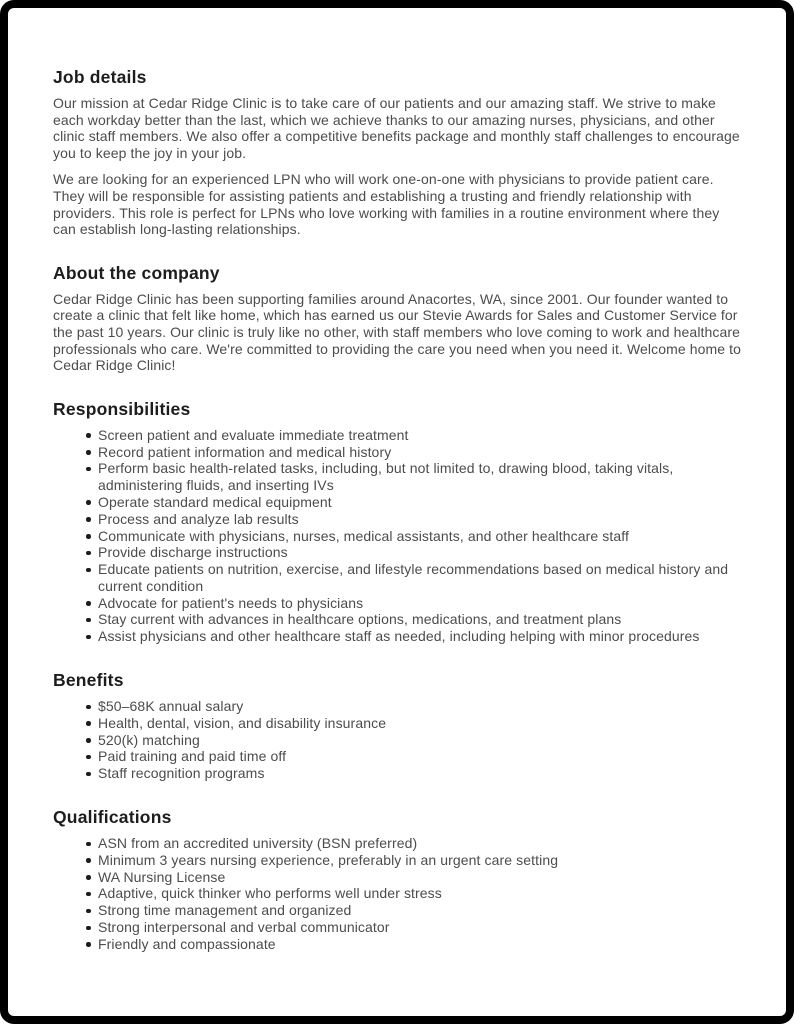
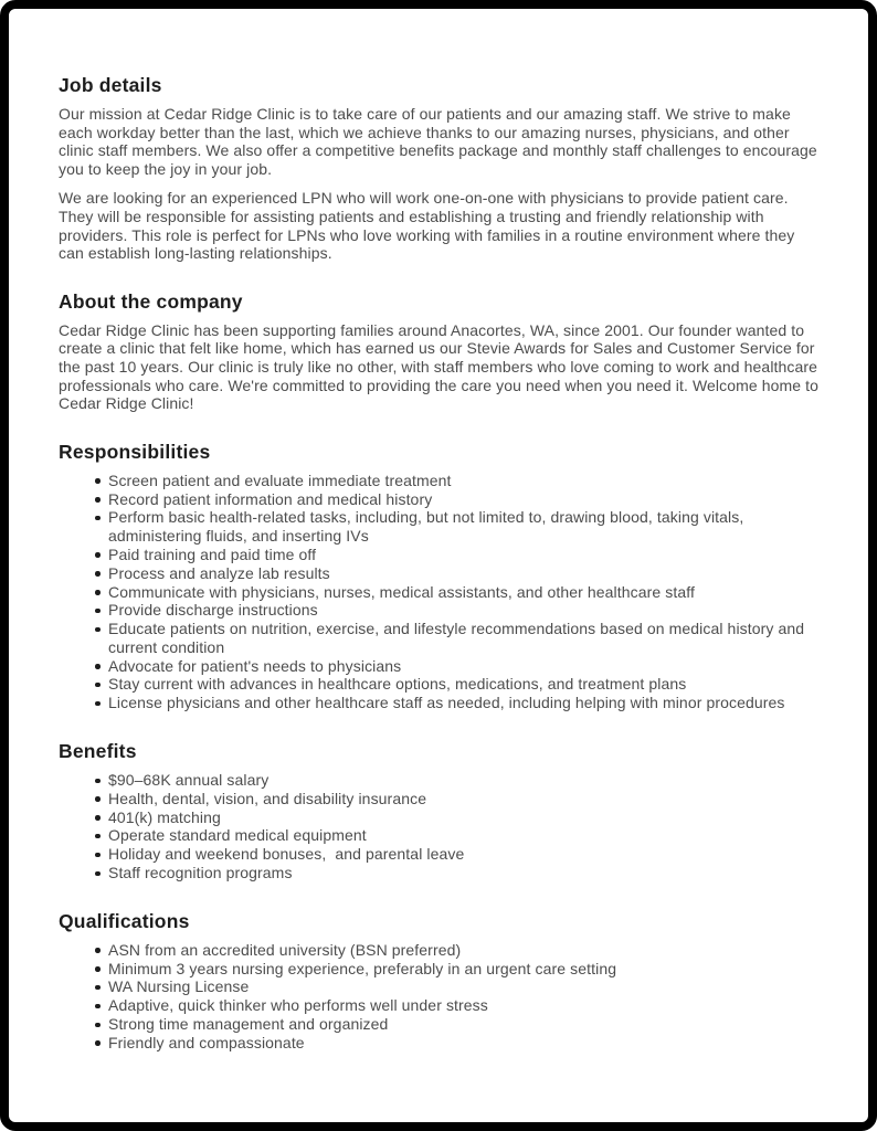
  Job details
  Our mission at Cedar Ridge Clinic is to take care of our patients and our amazing staff. We strive to make each workday better than the last, which we achieve thanks to our amazing nurses, physicians, and other clinic staff members. We also offer a competitive benefits package and monthly staff challenges to encourage you to keep the joy in your job.
  We are looking for an experienced LPN who will work one-on-one with physicians to provide patient care. They will be responsible for assisting patients and establishing a trusting and friendly relationship with providers. This role is perfect for LPNs who love working with families in a routine environment where they can establish long-lasting relationships.
  About the company
  Cedar Ridge Clinic has been supporting families around Anacortes, WA, since 2001. Our founder wanted to create a clinic that felt like home, which has earned us our Stevie Awards for Sales and Customer Service for the past 10 years. Our clinic is truly like no other, with staff members who love coming to work and healthcare professionals who care. We're committed to providing the care you need when you need it. Welcome home to Cedar Ridge Clinic!
  Responsibilities
  Screen patient and evaluate immediate treatment
  Record patient information and medical history
  Perform basic health-related tasks, including, but not limited to, drawing blood, taking vitals, administering fluids, and inserting IVs
- Operate standard medical equipment
+ Paid training and paid time off
  Process and analyze lab results
  Communicate with physicians, nurses, medical assistants, and other healthcare staff
  Provide discharge instructions
  Educate patients on nutrition, exercise, and lifestyle recommendations based on medical history and current condition
  Advocate for patient's needs to physicians
  Stay current with advances in healthcare options, medications, and treatment plans
- Assist physicians and other healthcare staff as needed, including helping with minor procedures
+ License physicians and other healthcare staff as needed, including helping with minor procedures
  Benefits
- $50–68K annual salary
+ $90–68K annual salary
  Health, dental, vision, and disability insurance
- 520(k) matching
+ 401(k) matching
- Paid training and paid time off
+ Operate standard medical equipment
+ Holiday and weekend bonuses, and parental leave
  Staff recognition programs
  Qualifications
  ASN from an accredited university (BSN preferred)
  Minimum 3 years nursing experience, preferably in an urgent care setting
  WA Nursing License
  Adaptive, quick thinker who performs well under stress
  Strong time management and organized
- Strong interpersonal and verbal communicator
  Friendly and compassionate
